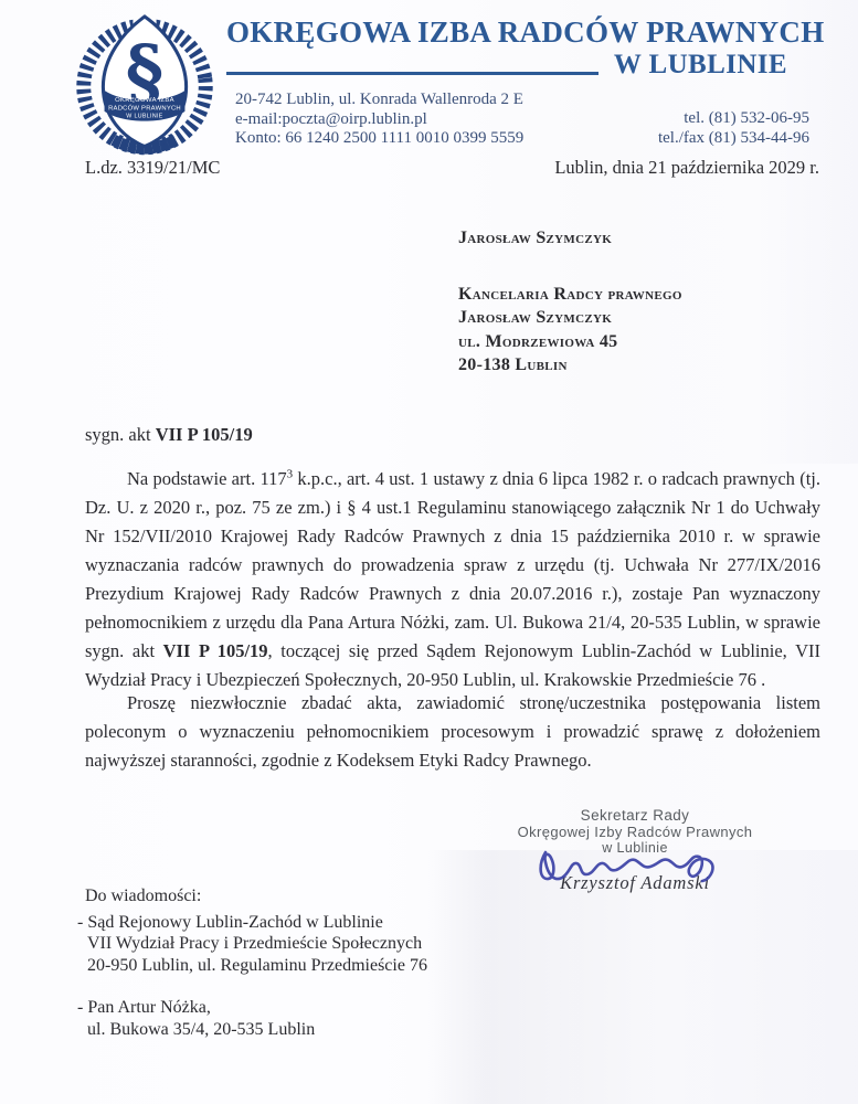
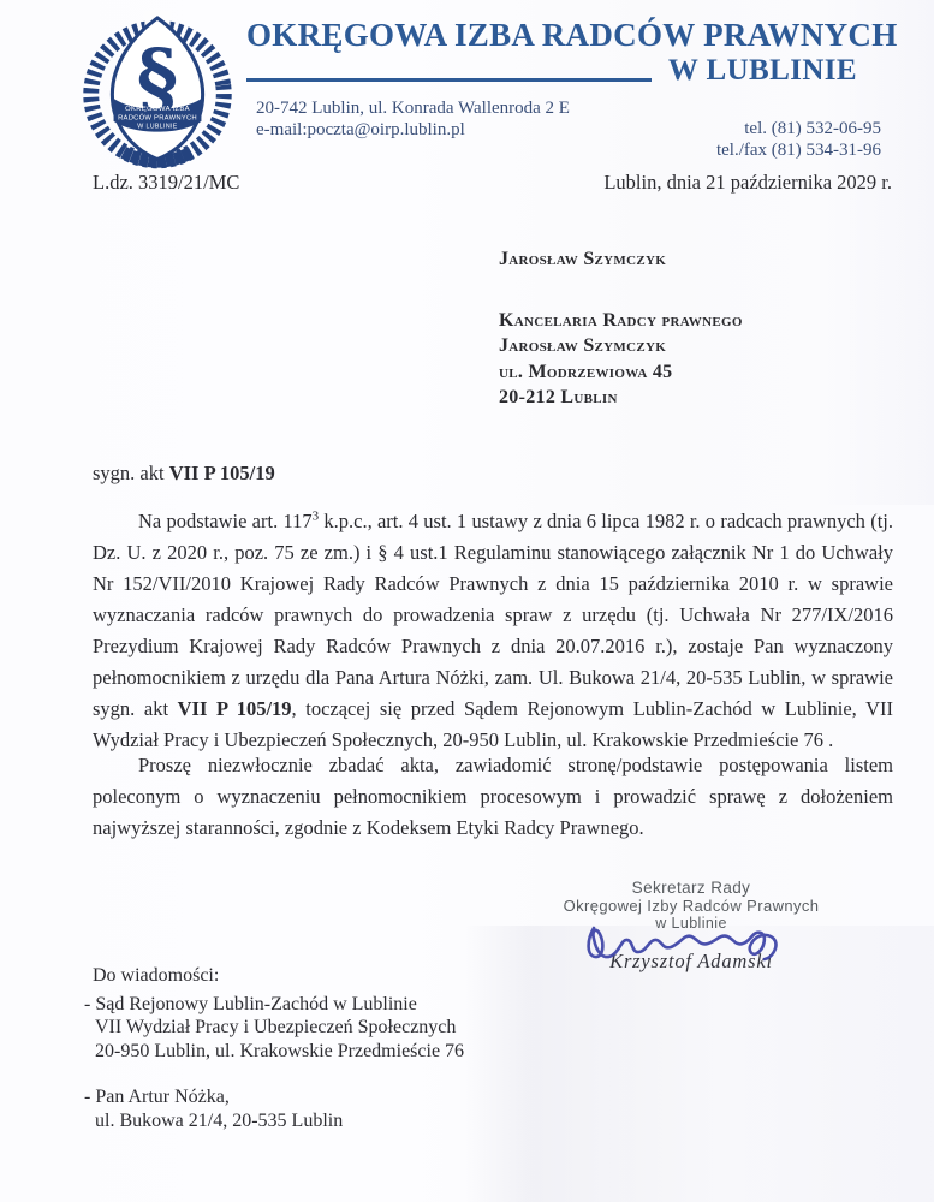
  §
  OKRĘGOWA IZBA RADCÓW PRAWNYCH
  W LUBLINIE
  20-742 Lublin, ul. Konrada Wallenroda 2 E
  e-mail:poczta@oirp.lublin.pl
- Konto: 66 1240 2500 1111 0010 0399 5559
  tel. (81) 532-06-95
- tel./fax (81) 534-44-96
+ tel./fax (81) 534-31-96
  L.dz. 3319/21/MC
  Lublin, dnia 21 października 2029 r.
  Jarosław Szymczyk
  Kancelaria Radcy prawnego
  Jarosław Szymczyk
  ul. Modrzewiowa 45
- 20-138 Lublin
+ 20-212 Lublin
  sygn. akt VII P 105/19
  Na podstawie art. 1173 k.p.c., art. 4 ust. 1 ustawy z dnia 6 lipca 1982 r. o radcach prawnych (tj. Dz. U. z 2020 r., poz. 75 ze zm.) i § 4 ust.1 Regulaminu stanowiącego załącznik Nr 1 do Uchwały Nr 152/VII/2010 Krajowej Rady Radców Prawnych z dnia 15 października 2010 r. w sprawie wyznaczania radców prawnych do prowadzenia spraw z urzędu (tj. Uchwała Nr 277/IX/2016 Prezydium Krajowej Rady Radców Prawnych z dnia 20.07.2016 r.), zostaje Pan wyznaczony pełnomocnikiem z urzędu dla Pana Artura Nóżki, zam. Ul. Bukowa 21/4, 20-535 Lublin, w sprawie sygn. akt VII P 105/19, toczącej się przed Sądem Rejonowym Lublin-Zachód w Lublinie, VII Wydział Pracy i Ubezpieczeń Społecznych, 20-950 Lublin, ul. Krakowskie Przedmieście 76 .
- Proszę niezwłocznie zbadać akta, zawiadomić stronę/uczestnika postępowania listem poleconym o wyznaczeniu pełnomocnikiem procesowym i prowadzić sprawę z dołożeniem najwyższej staranności, zgodnie z Kodeksem Etyki Radcy Prawnego.
+ Proszę niezwłocznie zbadać akta, zawiadomić stronę/podstawie postępowania listem poleconym o wyznaczeniu pełnomocnikiem procesowym i prowadzić sprawę z dołożeniem najwyższej staranności, zgodnie z Kodeksem Etyki Radcy Prawnego.
  Sekretarz Rady
  Okręgowej Izby Radców Prawnych
  w Lublinie
  Krzysztof Adamski
  Do wiadomości:
  - Sąd Rejonowy Lublin-Zachód w Lublinie
- VII Wydział Pracy i Przedmieście Społecznych
+ VII Wydział Pracy i Ubezpieczeń Społecznych
- 20-950 Lublin, ul. Regulaminu Przedmieście 76
+ 20-950 Lublin, ul. Krakowskie Przedmieście 76
  - Pan Artur Nóżka,
- ul. Bukowa 35/4, 20-535 Lublin
+ ul. Bukowa 21/4, 20-535 Lublin
